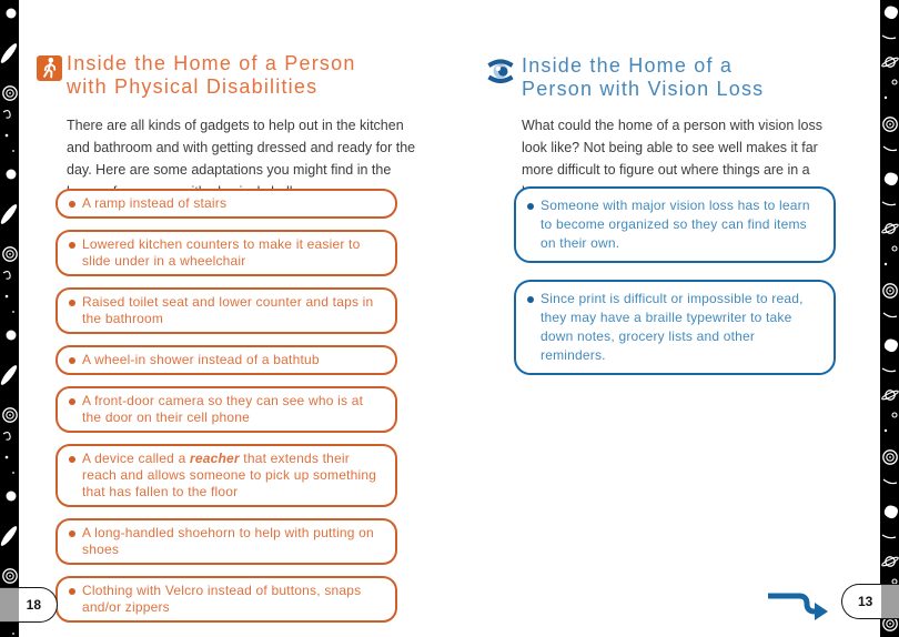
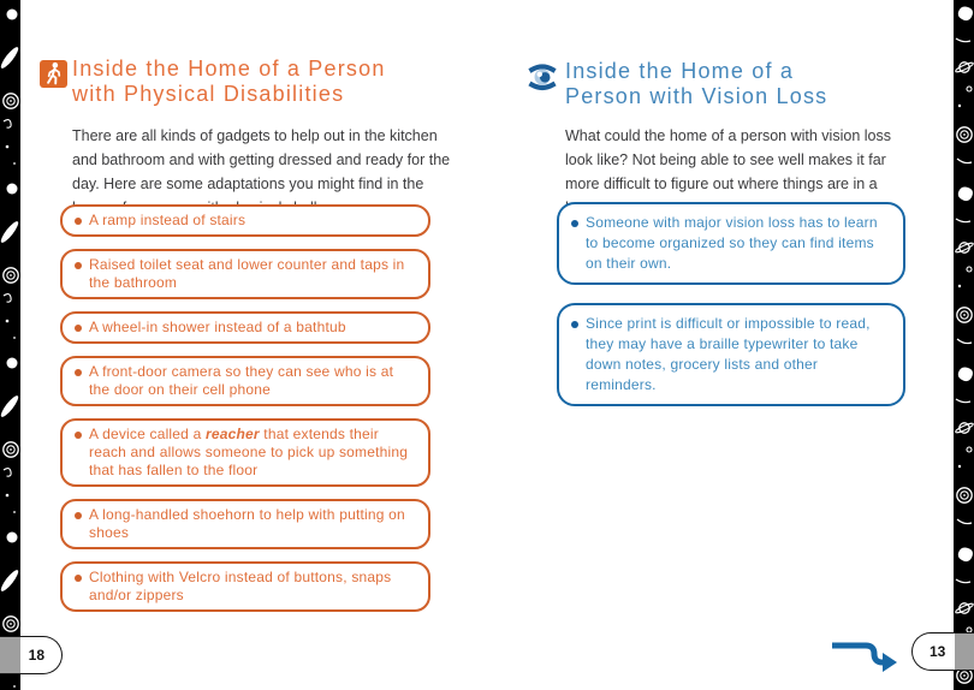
  Inside the Home of a Person
  with Physical Disabilities
  There are all kinds of gadgets to help out in the kitchen and bathroom and with getting dressed and ready for the day. Here are some adaptations you might find in the
  A ramp instead of stairs
- Lowered kitchen counters to make it easier to slide under in a wheelchair
  Raised toilet seat and lower counter and taps in the bathroom
  A wheel-in shower instead of a bathtub
  A front-door camera so they can see who is at the door on their cell phone
  A device called a reacher that extends their reach and allows someone to pick up something that has fallen to the floor
  A long-handled shoehorn to help with putting on shoes
  Clothing with Velcro instead of buttons, snaps and/or zippers
  18
  Inside the Home of a
  Person with Vision Loss
  What could the home of a person with vision loss look like? Not being able to see well makes it far more difficult to figure out where things are in a
  Someone with major vision loss has to learn to become organized so they can find items on their own.
  Since print is difficult or impossible to read, they may have a braille typewriter to take down notes, grocery lists and other reminders.
  13
